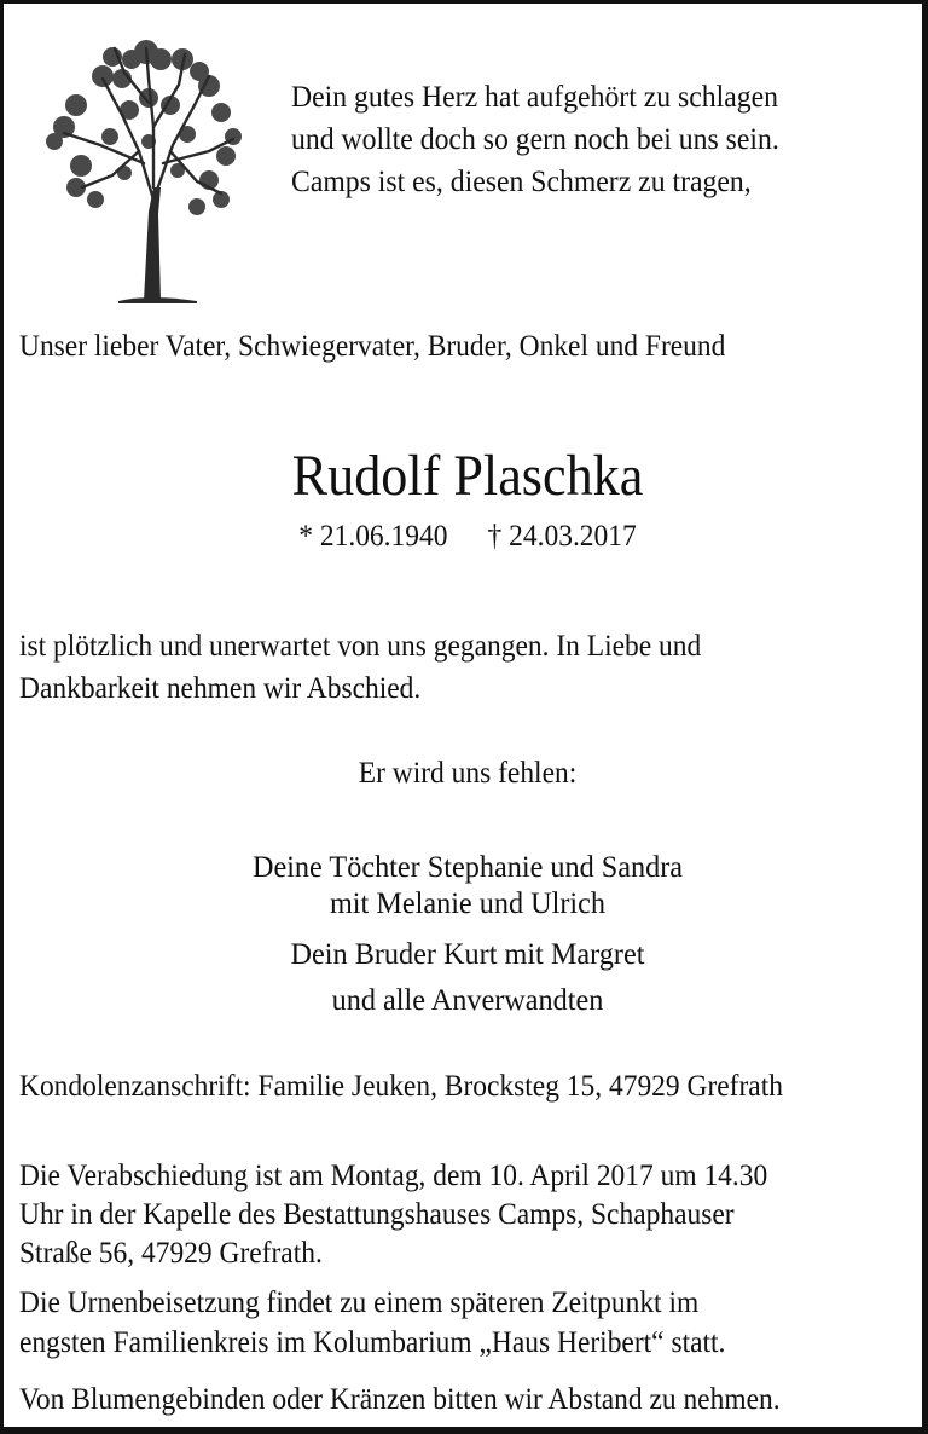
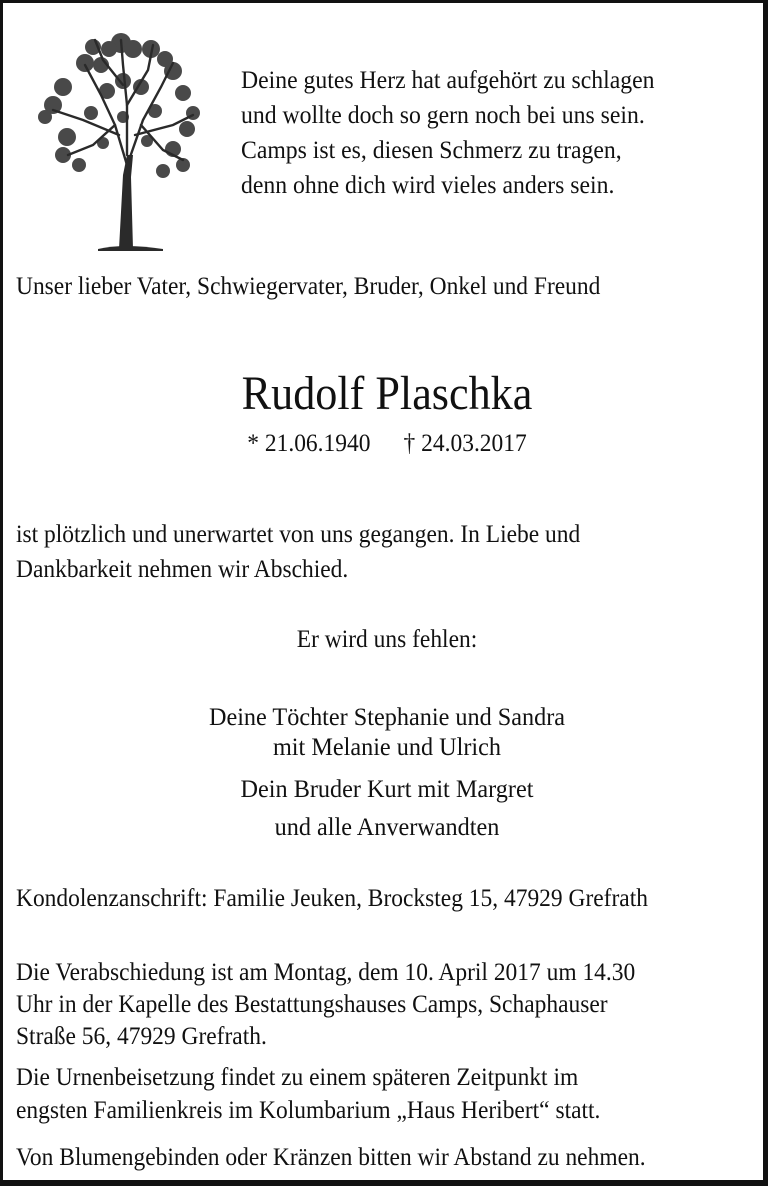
- Dein gutes Herz hat aufgehört zu schlagen
+ Deine gutes Herz hat aufgehört zu schlagen
  und wollte doch so gern noch bei uns sein.
  Camps ist es, diesen Schmerz zu tragen,
+ denn ohne dich wird vieles anders sein.
  Unser lieber Vater, Schwiegervater, Bruder, Onkel und Freund
  Rudolf Plaschka
  * 21.06.1940 † 24.03.2017
  ist plötzlich und unerwartet von uns gegangen. In Liebe und
  Dankbarkeit nehmen wir Abschied.
  Er wird uns fehlen:
  Deine Töchter Stephanie und Sandra
  mit Melanie und Ulrich
  Dein Bruder Kurt mit Margret
  und alle Anverwandten
  Kondolenzanschrift: Familie Jeuken, Brocksteg 15, 47929 Grefrath
  Die Verabschiedung ist am Montag, dem 10. April 2017 um 14.30
  Uhr in der Kapelle des Bestattungshauses Camps, Schaphauser
  Straße 56, 47929 Grefrath.
  Die Urnenbeisetzung findet zu einem späteren Zeitpunkt im
  engsten Familienkreis im Kolumbarium „Haus Heribert“ statt.
  Von Blumengebinden oder Kränzen bitten wir Abstand zu nehmen.
